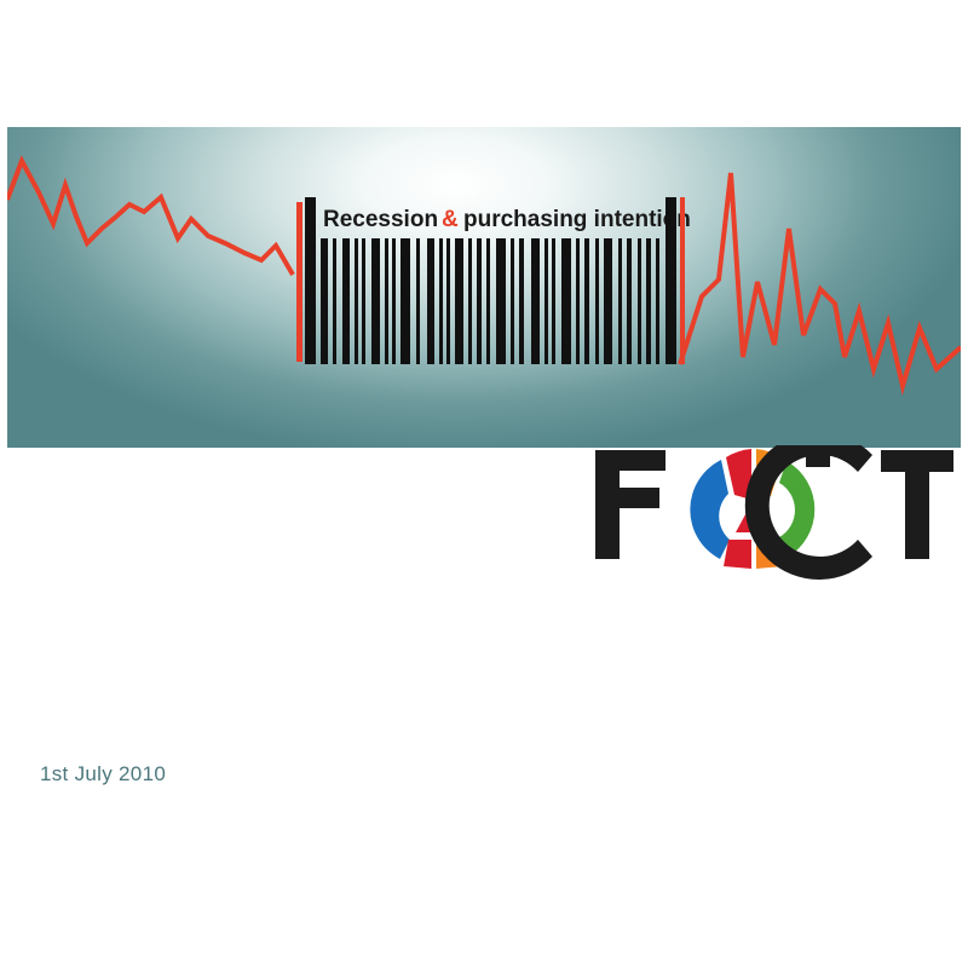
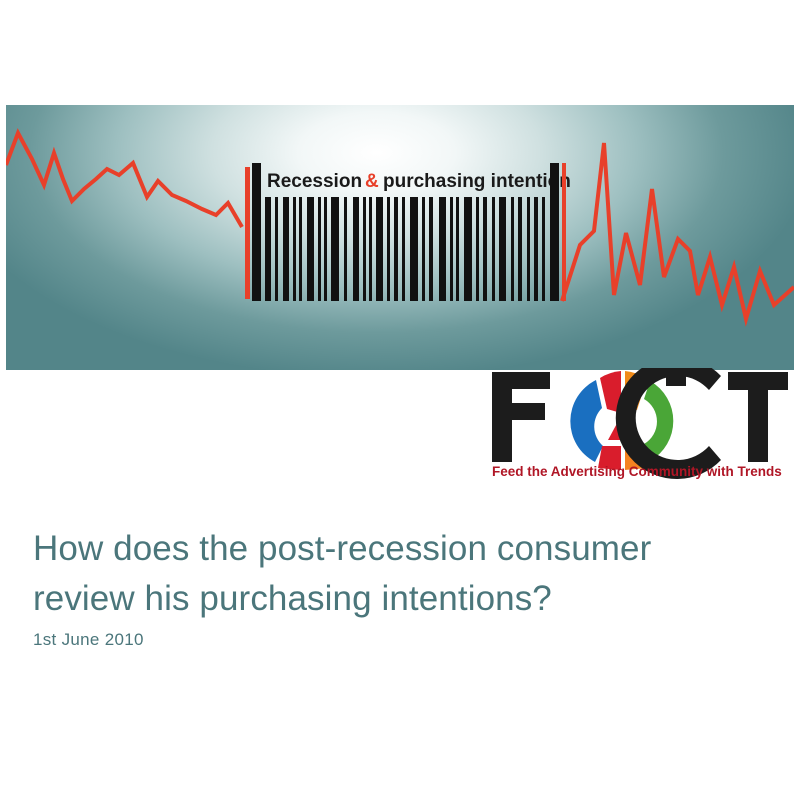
  Recession
  &
  purchasing intenti
+ Feed the Advertising Community with Trends
+ How does the post-recession consumer
+ review his purchasing intentions?
- 1st July 2010
+ 1st June 2010
